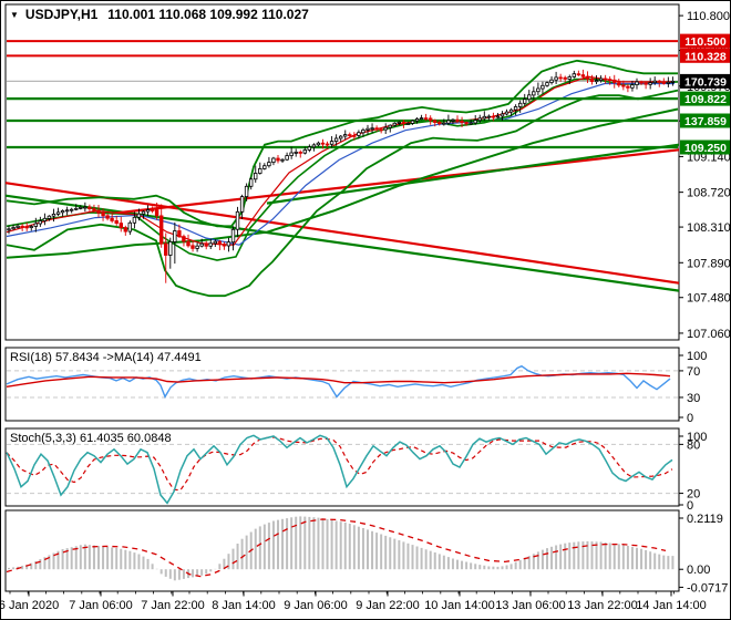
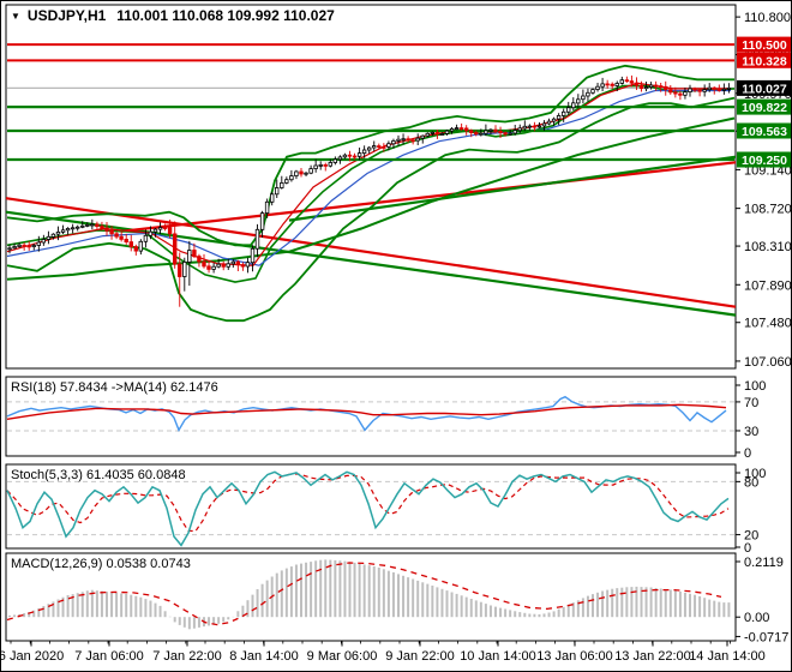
  ▼ USDJPY,H1 110.001 110.068 109.992 110.027
- RSI(18) 57.8434 ->MA(14) 47.4491
+ RSI(18) 57.8434 ->MA(14) 62.1476
  Stoch(5,3,3) 61.4035 60.0848
+ MACD(12,26,9) 0.0538 0.0743
  110.800
  109.140
  108.720
  108.310
  107.890
  107.480
  107.060
  100
  70
  30
  0
  100
  80
  20
  0
  0.2119
  0.00
  -0.0717
  110.500
  110.328
- 170.739
+ 110.027
  109.822
- 137.859
+ 109.563
  109.250
  6 Jan 2020
  7 Jan 06:00
  7 Jan 22:00
  8 Jan 14:00
- 9 Jan 06:00
+ 9 Mar 06:00
  9 Jan 22:00
  10 Jan 14:00
  13 Jan 06:00
  13 Jan 22:00
  14 Jan 14:00
